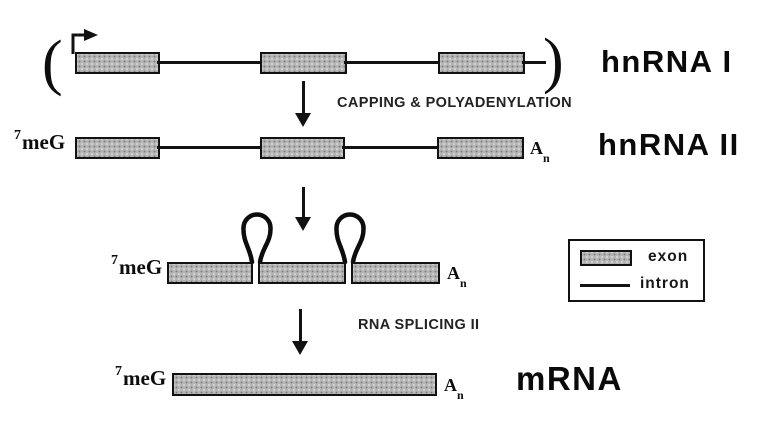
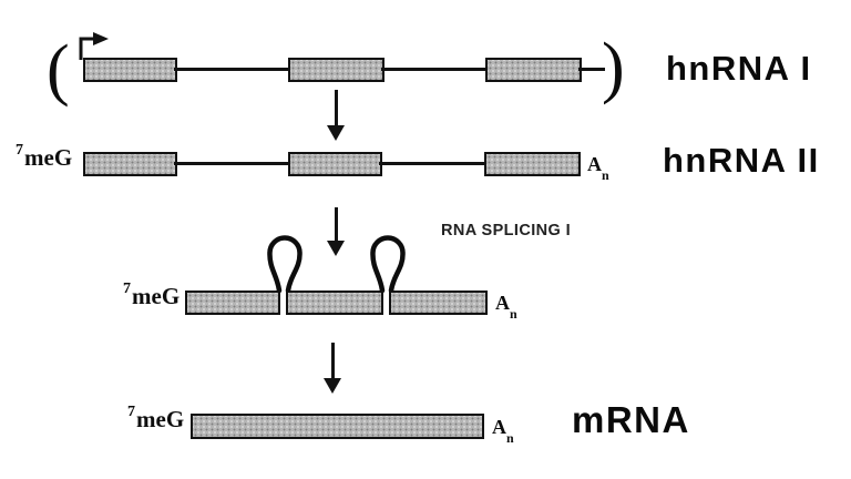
  (
  )
  hnRNA I
- CAPPING & POLYADENYLATION
  7meG
  An
  hnRNA II
+ RNA SPLICING I
  7meG
  An
- exon
- intron
- RNA SPLICING II
  7meG
  An
  mRNA
